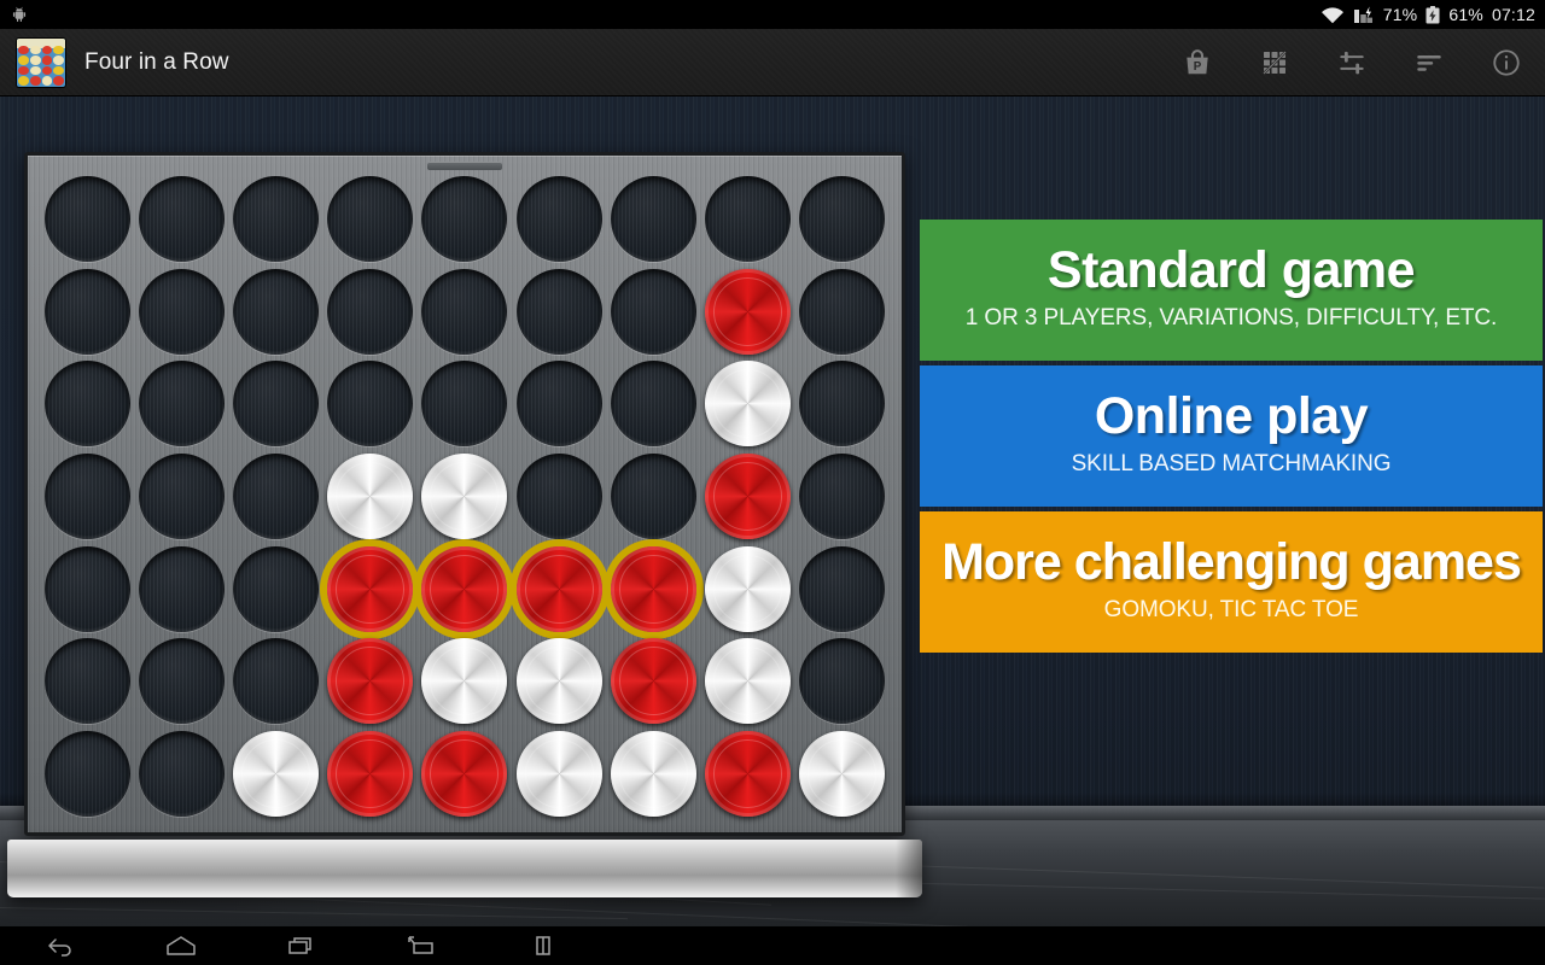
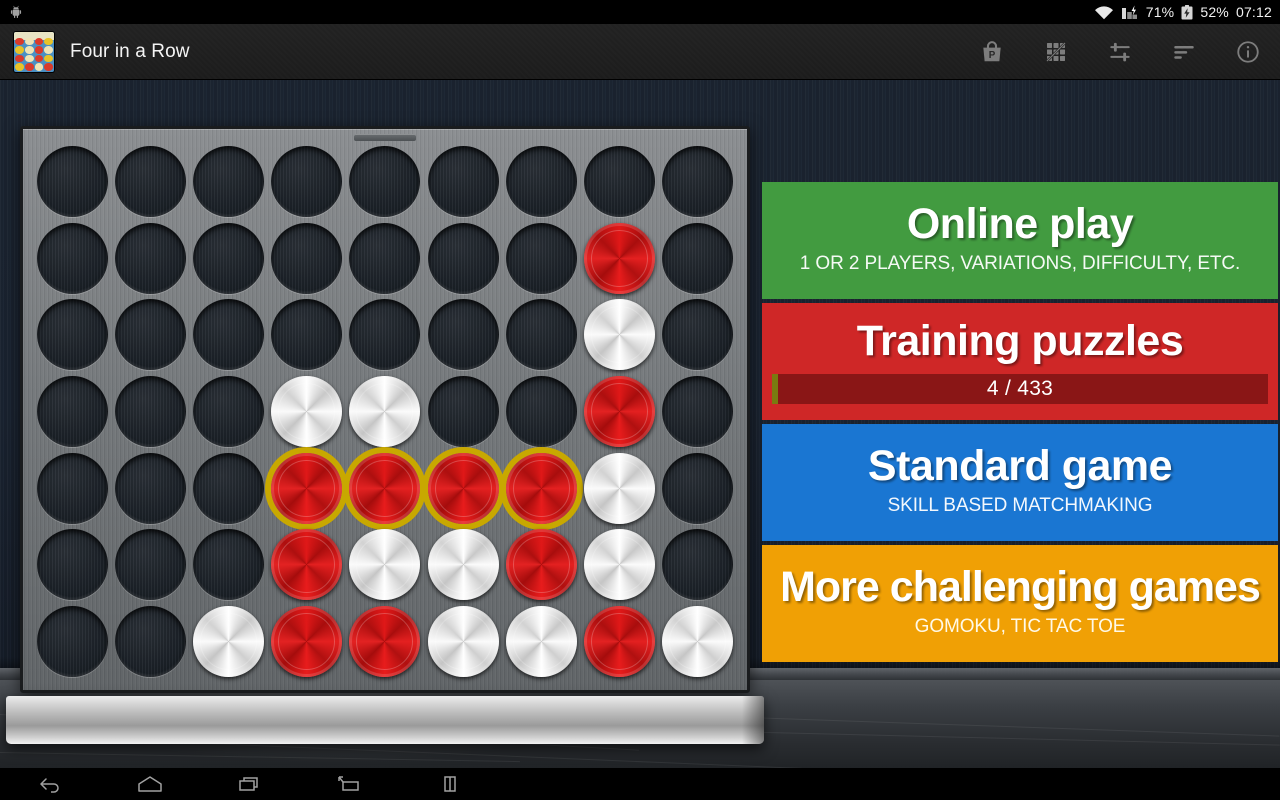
  71%
- 61%
+ 52%
  07:12
  Four in a Row
  P
- Standard game
+ Online play
- 1 OR 3 PLAYERS, VARIATIONS, DIFFICULTY, ETC.
+ 1 OR 2 PLAYERS, VARIATIONS, DIFFICULTY, ETC.
+ Training puzzles
+ 4 / 433
- Online play
+ Standard game
  SKILL BASED MATCHMAKING
  More challenging games
  GOMOKU, TIC TAC TOE
